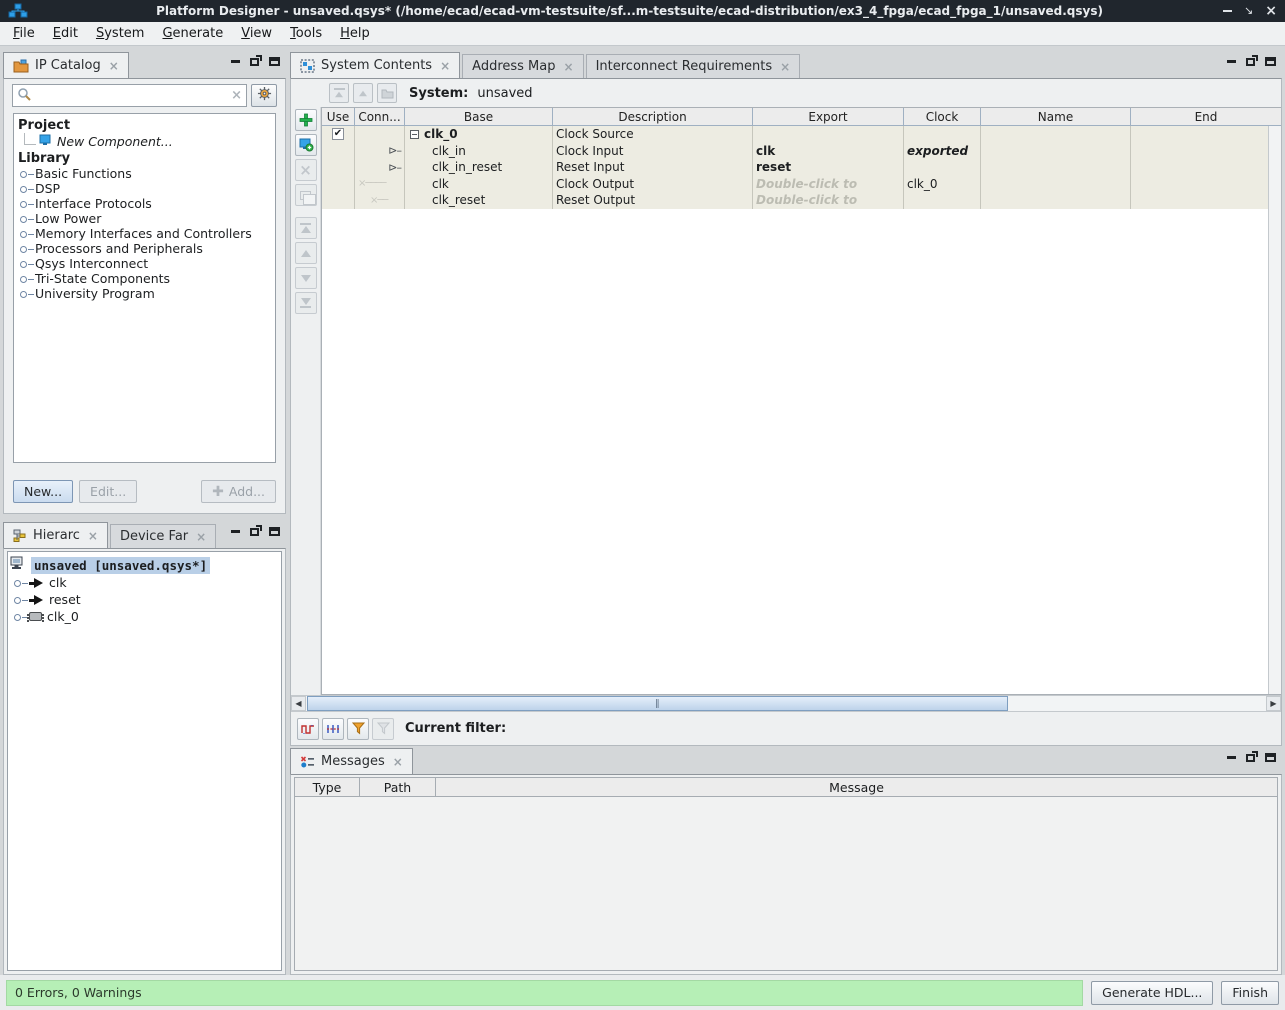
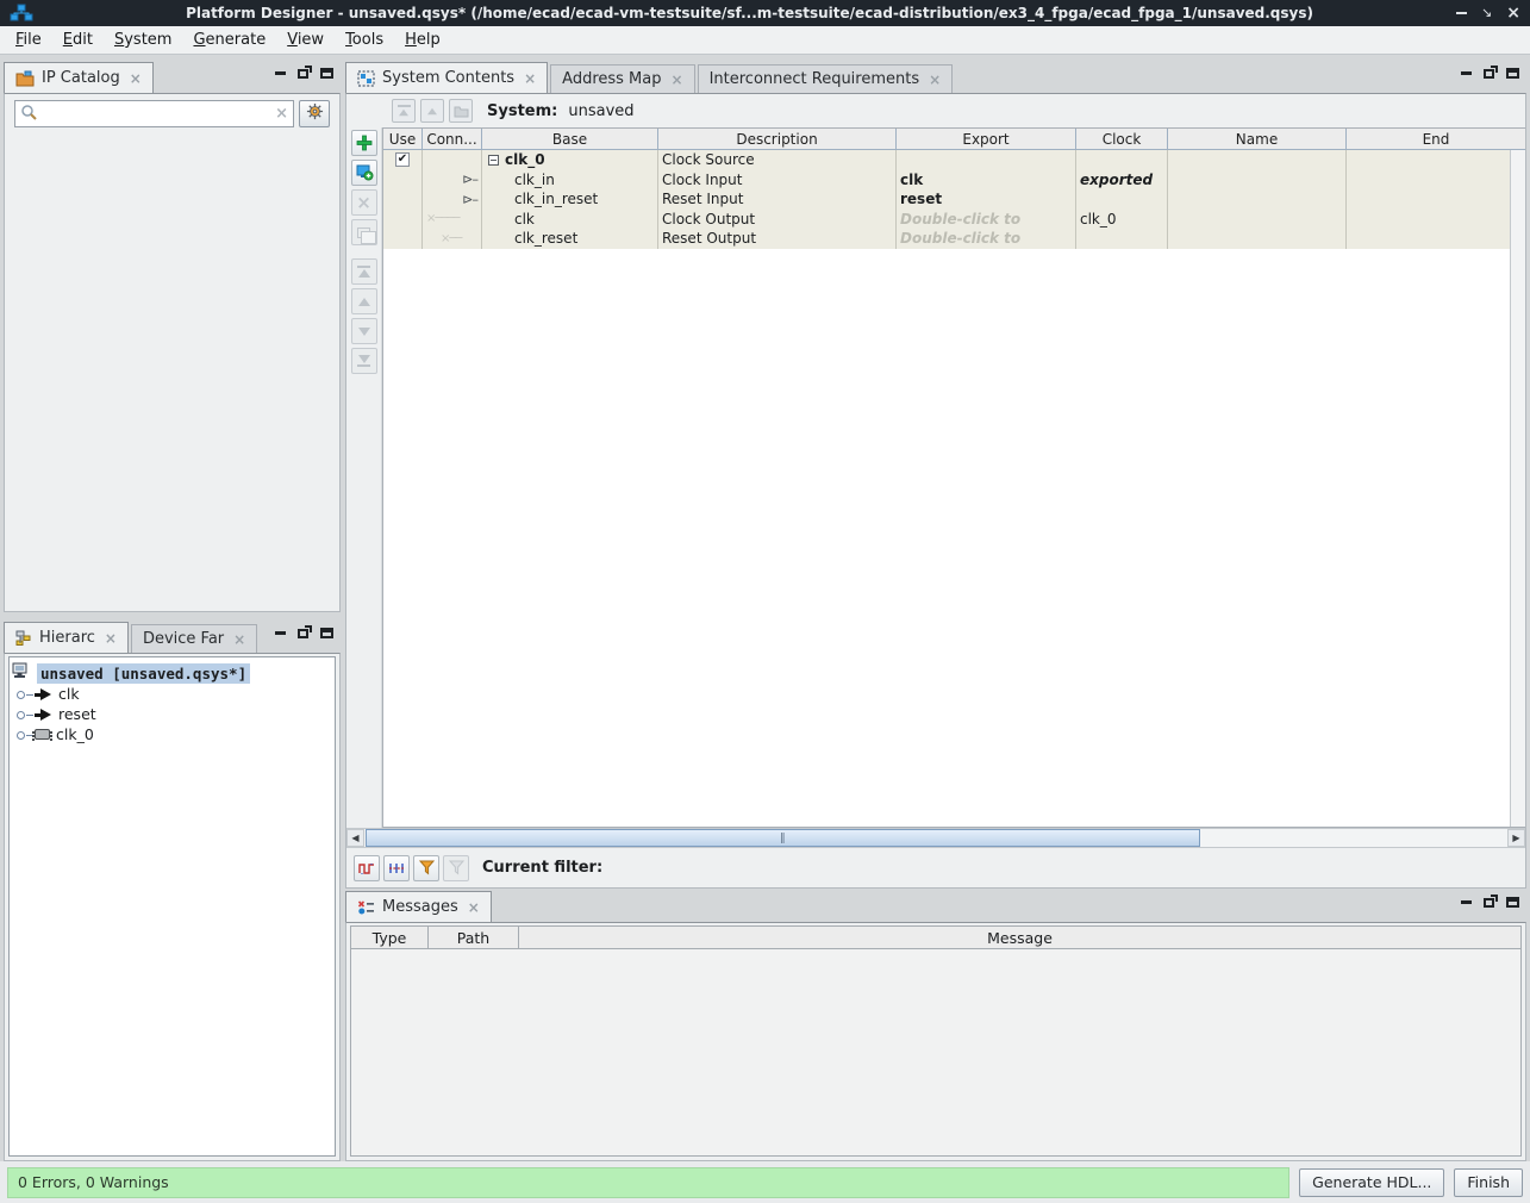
  Platform Designer - unsaved.qsys* (/home/ecad/ecad-vm-testsuite/sf...m-testsuite/ecad-distribution/ex3_4_fpga/ecad_fpga_1/unsaved.qsys)
  ↘
  ×
  File
  Edit
  System
  Generate
  View
  Tools
  Help
  IP Catalog
  ×
  ×
- Project
- New Component...
- Library
- Basic Functions
- DSP
- Interface Protocols
- Low Power
- Memory Interfaces and Controllers
- Processors and Peripherals
- Qsys Interconnect
- Tri-State Components
- University Program
- New...
- Edit...
- ✚
- Add...
  Hierarc
  ×
  Device Far
  ×
  unsaved [unsaved.qsys*]
  clk
  reset
  clk_0
  System Contents
  ×
  Address Map
  ×
  Interconnect Requirements
  ×
  System:
  unsaved
  ×
  Use
  Conn...
  Base
  Description
  Export
  Clock
  Name
  End
  ✔
  clk_0
  Clock Source
  ⊳–
  clk_in
  Clock Input
  clk
  exported
  ⊳–
  clk_in_reset
  Reset Input
  reset
  ×────
  clk
  Clock Output
  Double-click to
  clk_0
  ×──
  clk_reset
  Reset Output
  Double-click to
  ◀
  ‖
  ▶
  Current filter:
  Messages
  ×
  Type
  Path
  Message
  0 Errors, 0 Warnings
  Generate HDL...
  Finish
